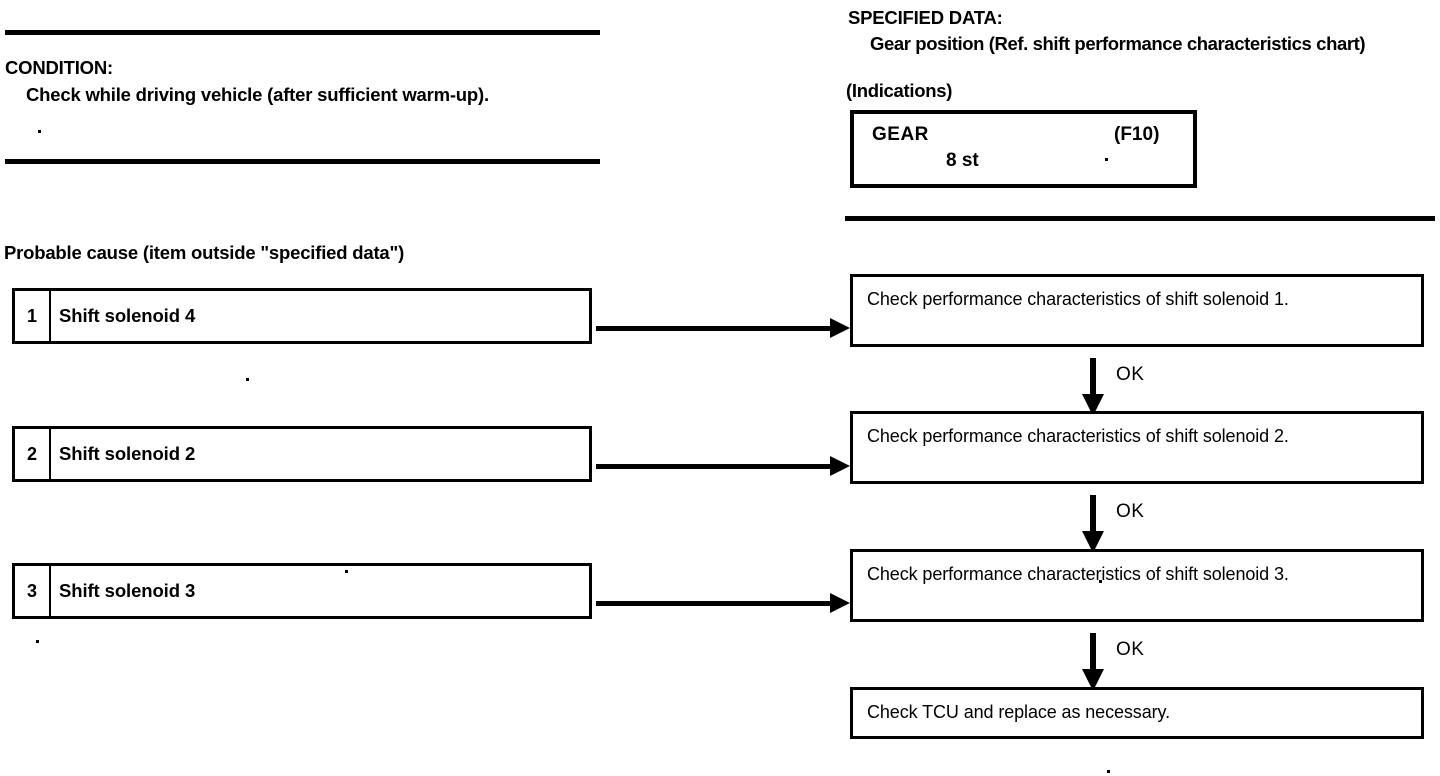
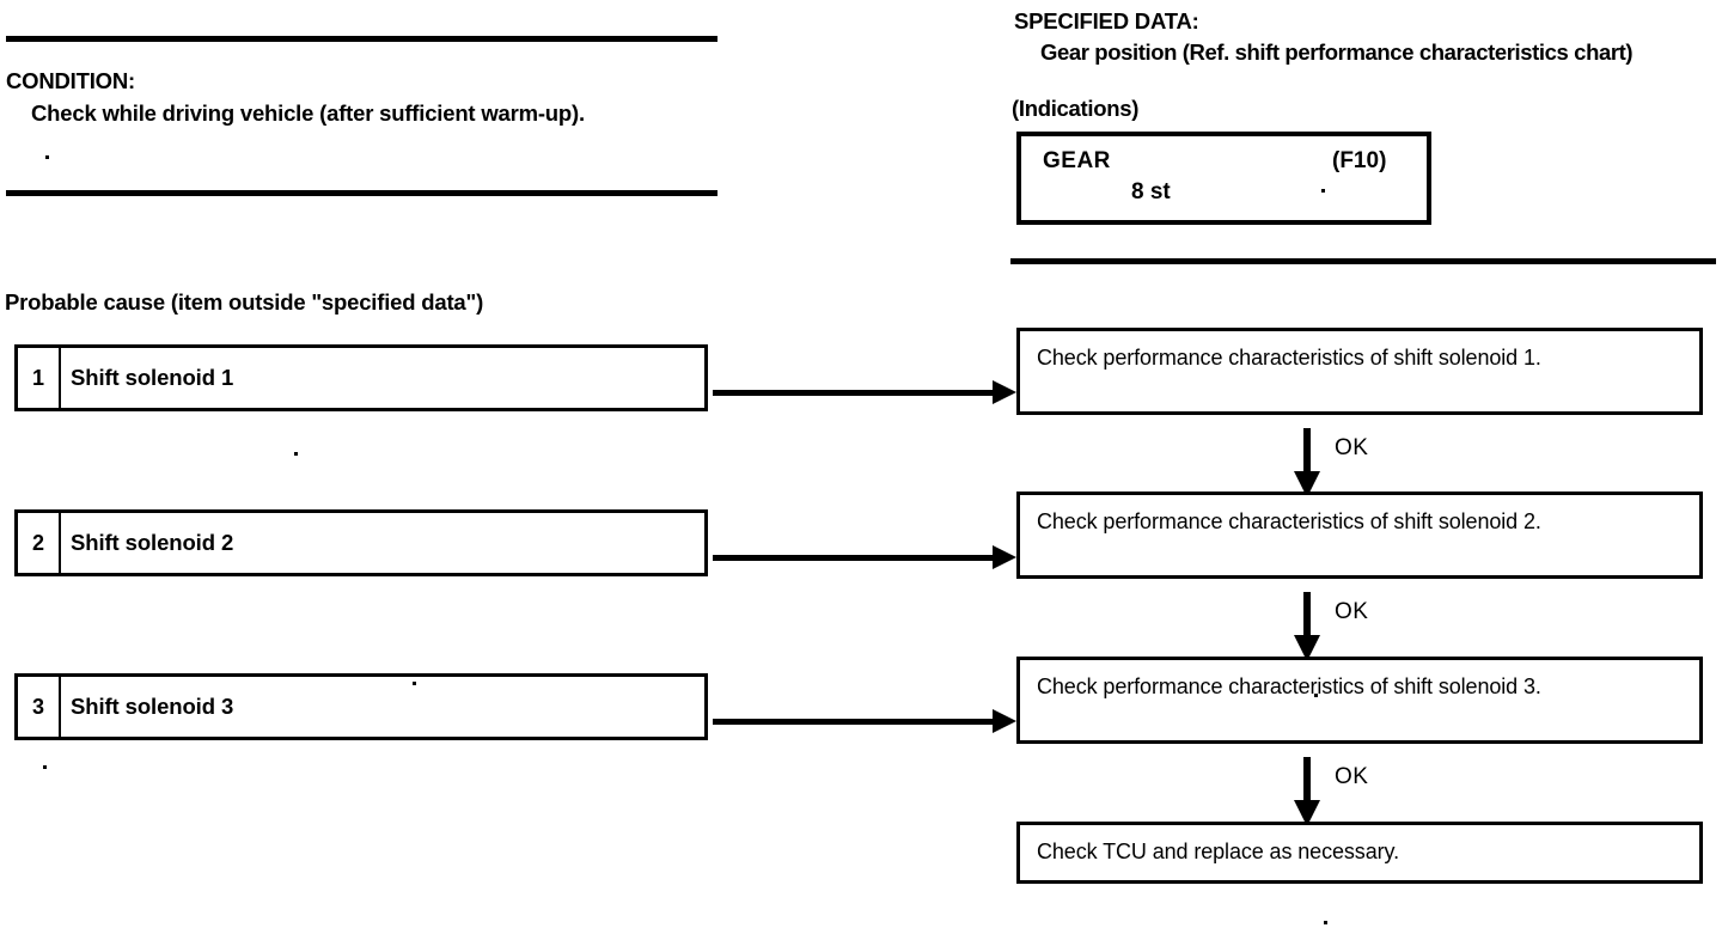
  CONDITION:
  Check while driving vehicle (after sufficient warm-up).
  Probable cause (item outside "specified data")
  1
- Shift solenoid 4
+ Shift solenoid 1
  2
  Shift solenoid 2
  3
  Shift solenoid 3
  SPECIFIED DATA:
  Gear position (Ref. shift performance characteristics chart)
  (Indications)
  GEAR
  (F10)
  8 st
  Check performance characteristics of shift solenoid 1.
  OK
  Check performance characteristics of shift solenoid 2.
  OK
  Check performance characteristics of shift solenoid 3.
  OK
  Check TCU and replace as necessary.
